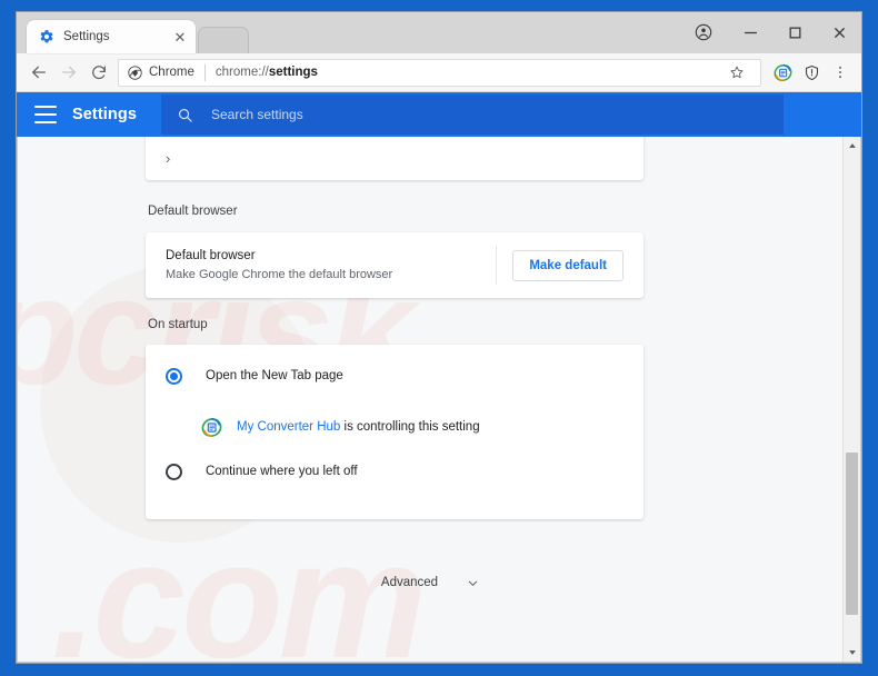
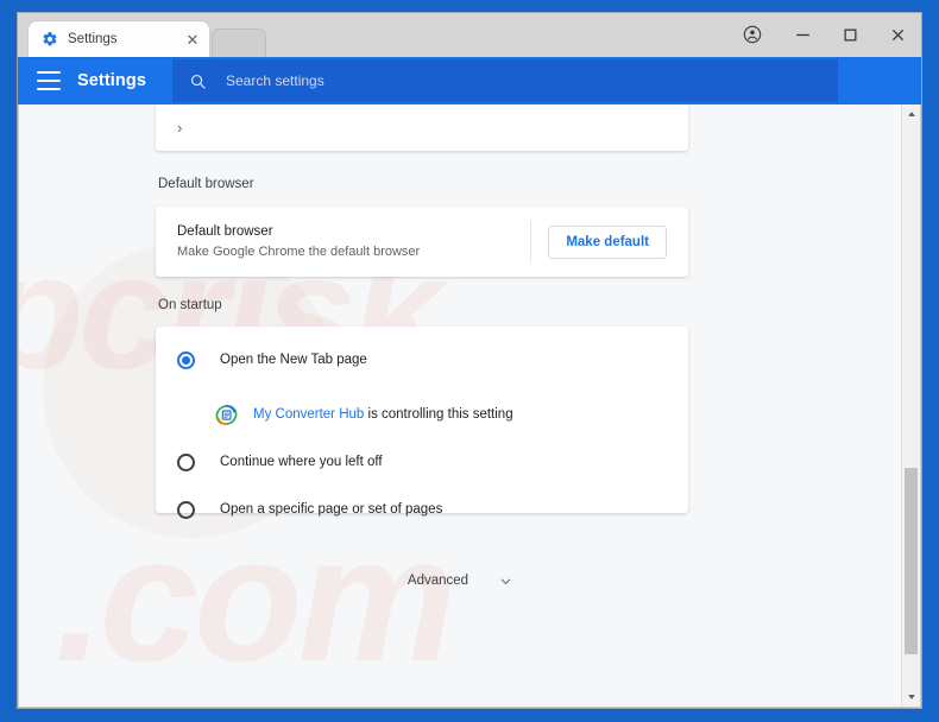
  Settings
  ✕
- Chrome
- chrome://settings
  Settings
  Search settings
  pcrisk
  .com
  ›
  Default browser
  Default browser
  Make Google Chrome the default browser
  Make default
  On startup
  Open the New Tab page
  My Converter Hub is controlling this setting
  Continue where you left off
+ Open a specific page or set of pages
  Advanced
